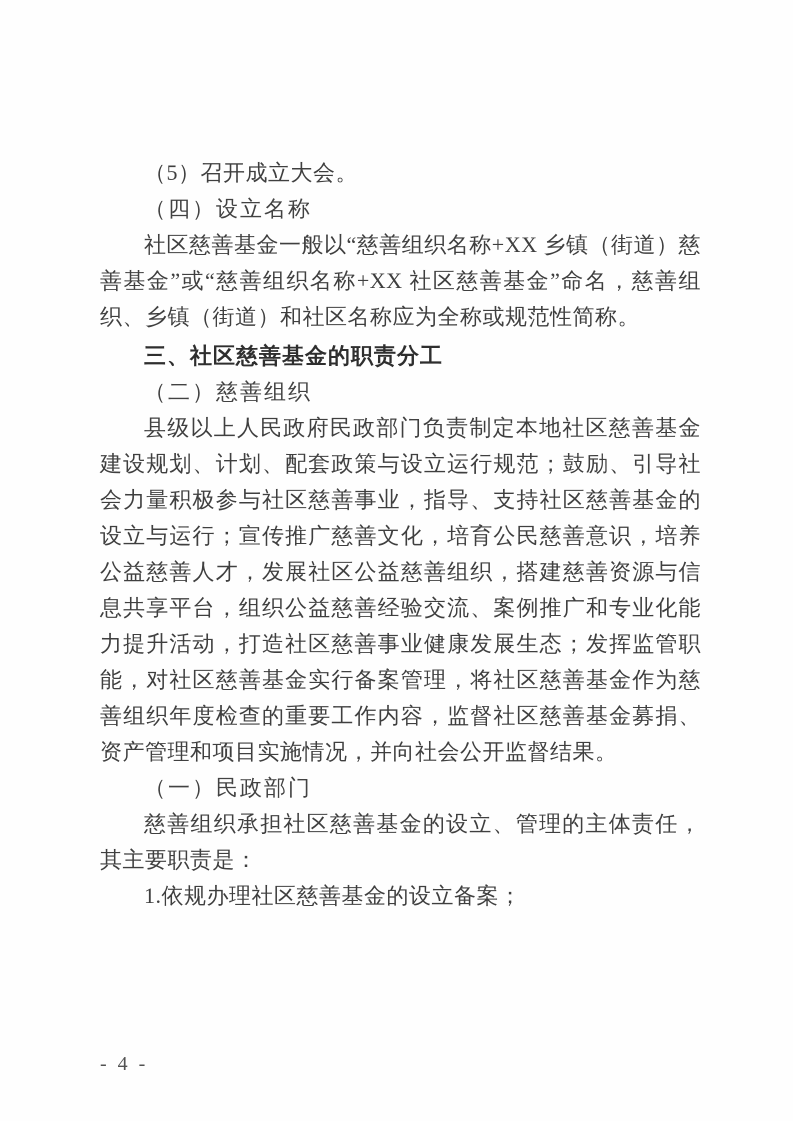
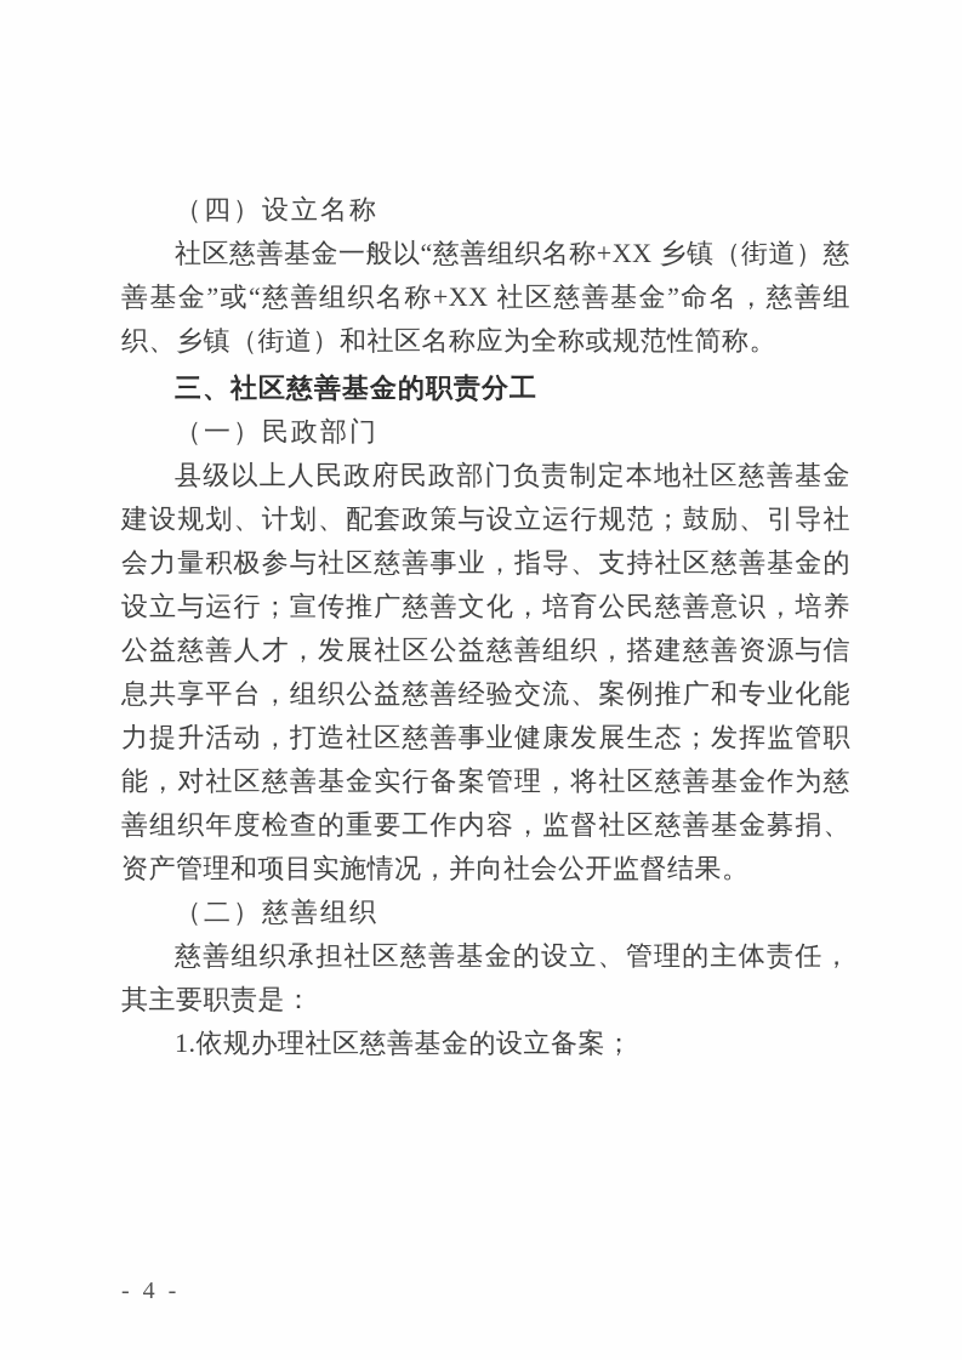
- （5）召开成立大会。
  （四）设立名称
  社区慈善基金一般以“慈善组织名称+XX 乡镇（街道）慈善基金”或“慈善组织名称+XX 社区慈善基金”命名，慈善组织、乡镇（街道）和社区名称应为全称或规范性简称。
  三、社区慈善基金的职责分工
- （二）慈善组织
+ （一）民政部门
  县级以上人民政府民政部门负责制定本地社区慈善基金建设规划、计划、配套政策与设立运行规范；鼓励、引导社会力量积极参与社区慈善事业，指导、支持社区慈善基金的设立与运行；宣传推广慈善文化，培育公民慈善意识，培养公益慈善人才，发展社区公益慈善组织，搭建慈善资源与信息共享平台，组织公益慈善经验交流、案例推广和专业化能力提升活动，打造社区慈善事业健康发展生态；发挥监管职能，对社区慈善基金实行备案管理，将社区慈善基金作为慈善组织年度检查的重要工作内容，监督社区慈善基金募捐、资产管理和项目实施情况，并向社会公开监督结果。
- （一）民政部门
+ （二）慈善组织
  慈善组织承担社区慈善基金的设立、管理的主体责任，其主要职责是：
  1.依规办理社区慈善基金的设立备案；
  - 4 -
